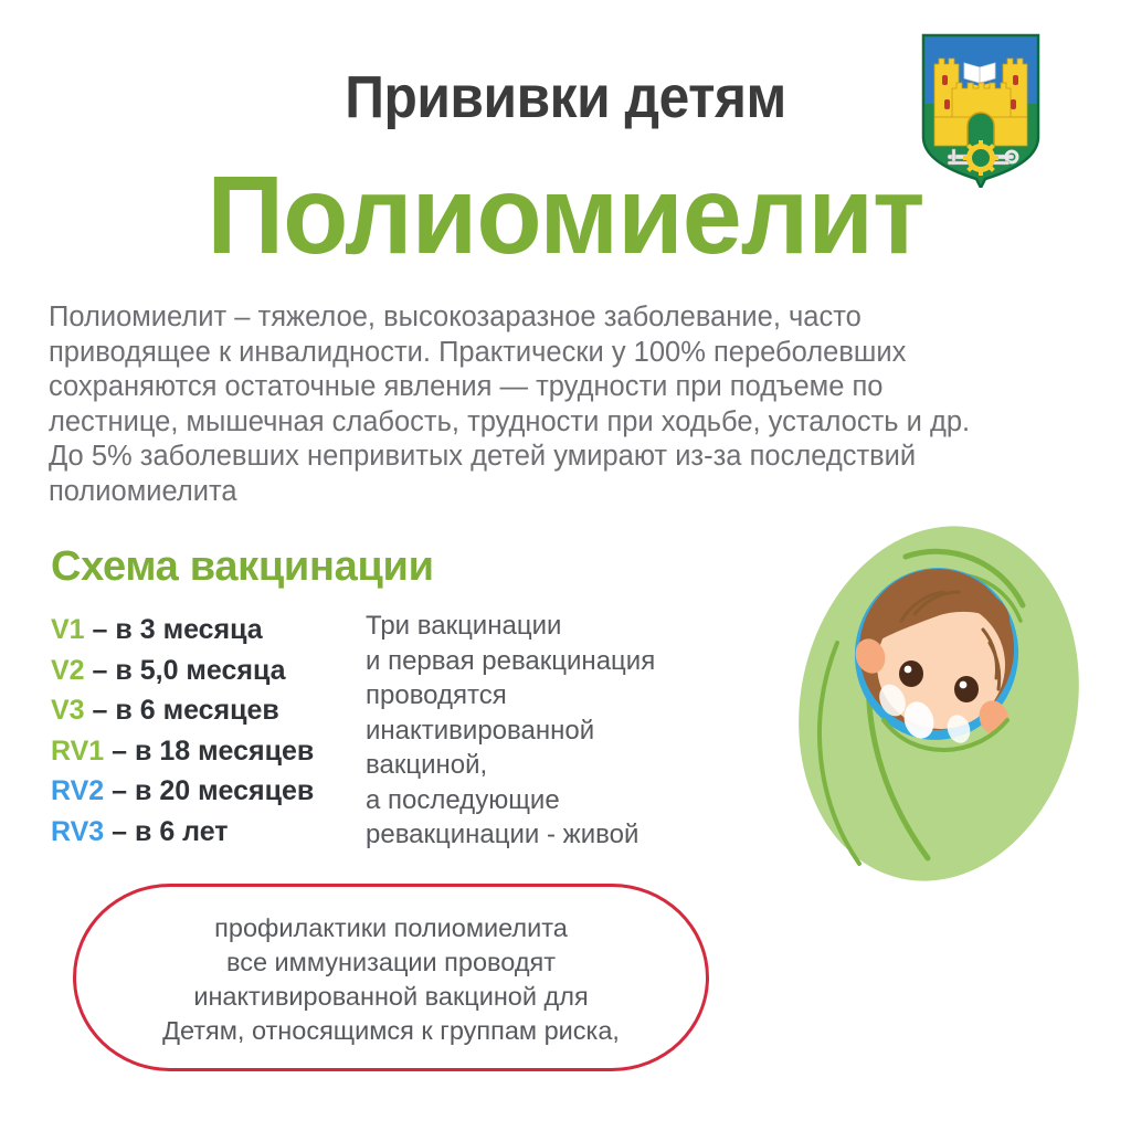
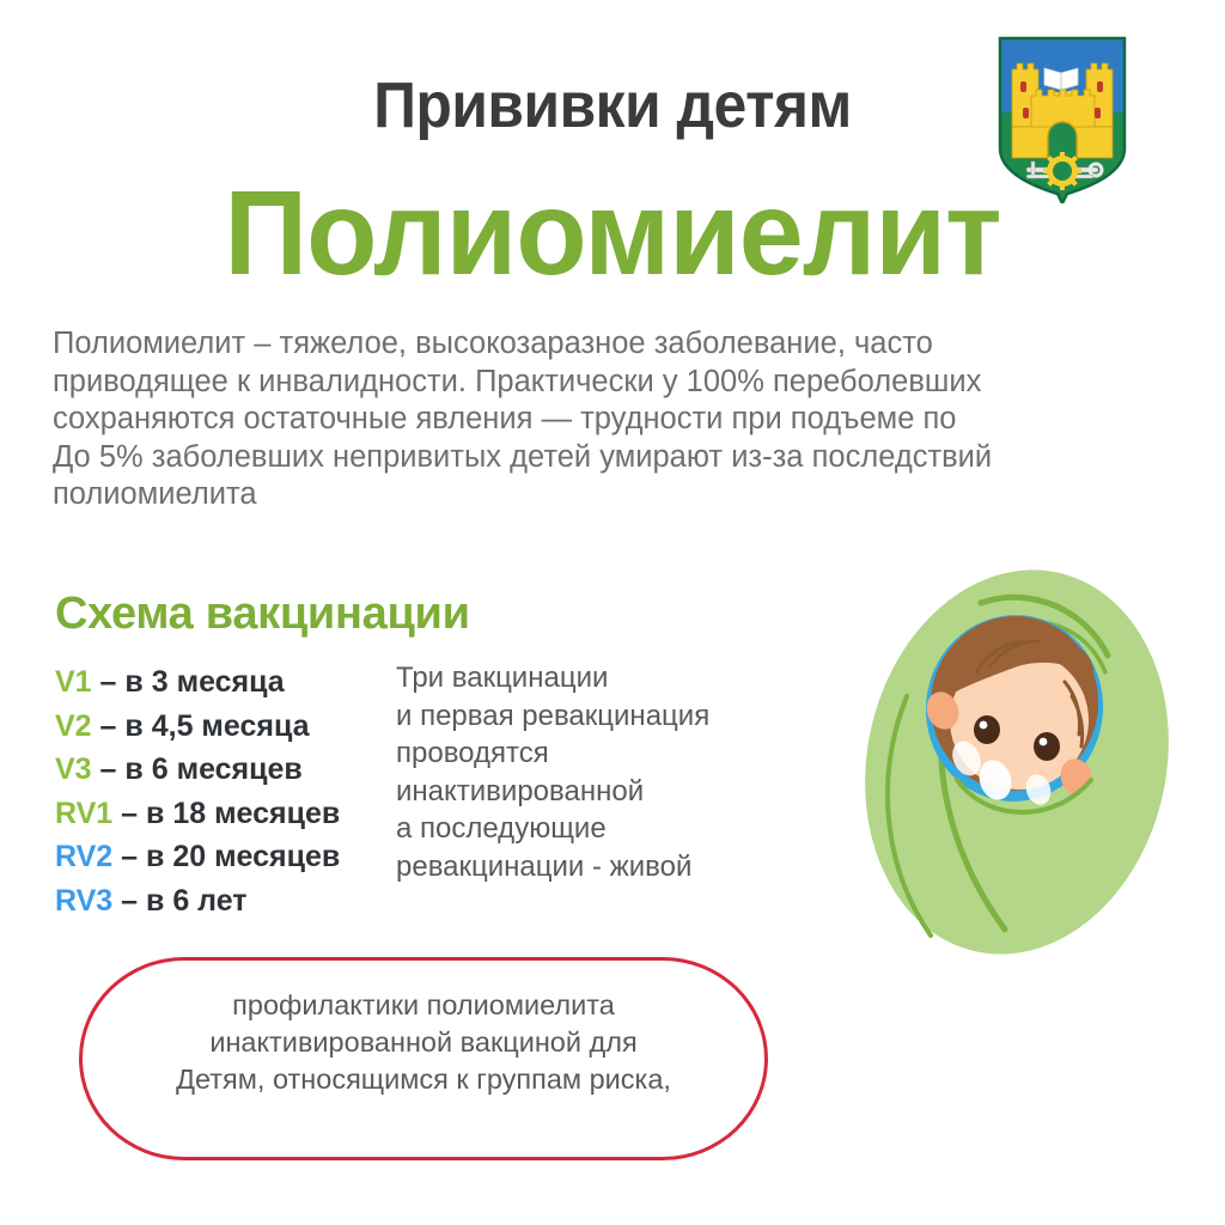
  Прививки детям
  Полиомиелит
  Полиомиелит – тяжелое, высокозаразное заболевание, часто
  приводящее к инвалидности. Практически у 100% переболевших
  сохраняются остаточные явления — трудности при подъеме по
- лестнице, мышечная слабость, трудности при ходьбе, усталость и др.
  До 5% заболевших непривитых детей умирают из-за последствий
  полиомиелита
  Схема вакцинации
  V1 – в 3 месяца
- V2 – в 5,0 месяца
+ V2 – в 4,5 месяца
  V3 – в 6 месяцев
  RV1 – в 18 месяцев
  RV2 – в 20 месяцев
  RV3 – в 6 лет
  Три вакцинации
  и первая ревакцинация
  проводятся
  инактивированной
- вакциной,
  а последующие
  ревакцинации - живой
  профилактики полиомиелита
- все иммунизации проводят
  инактивированной вакциной для
  Детям, относящимся к группам риска,
